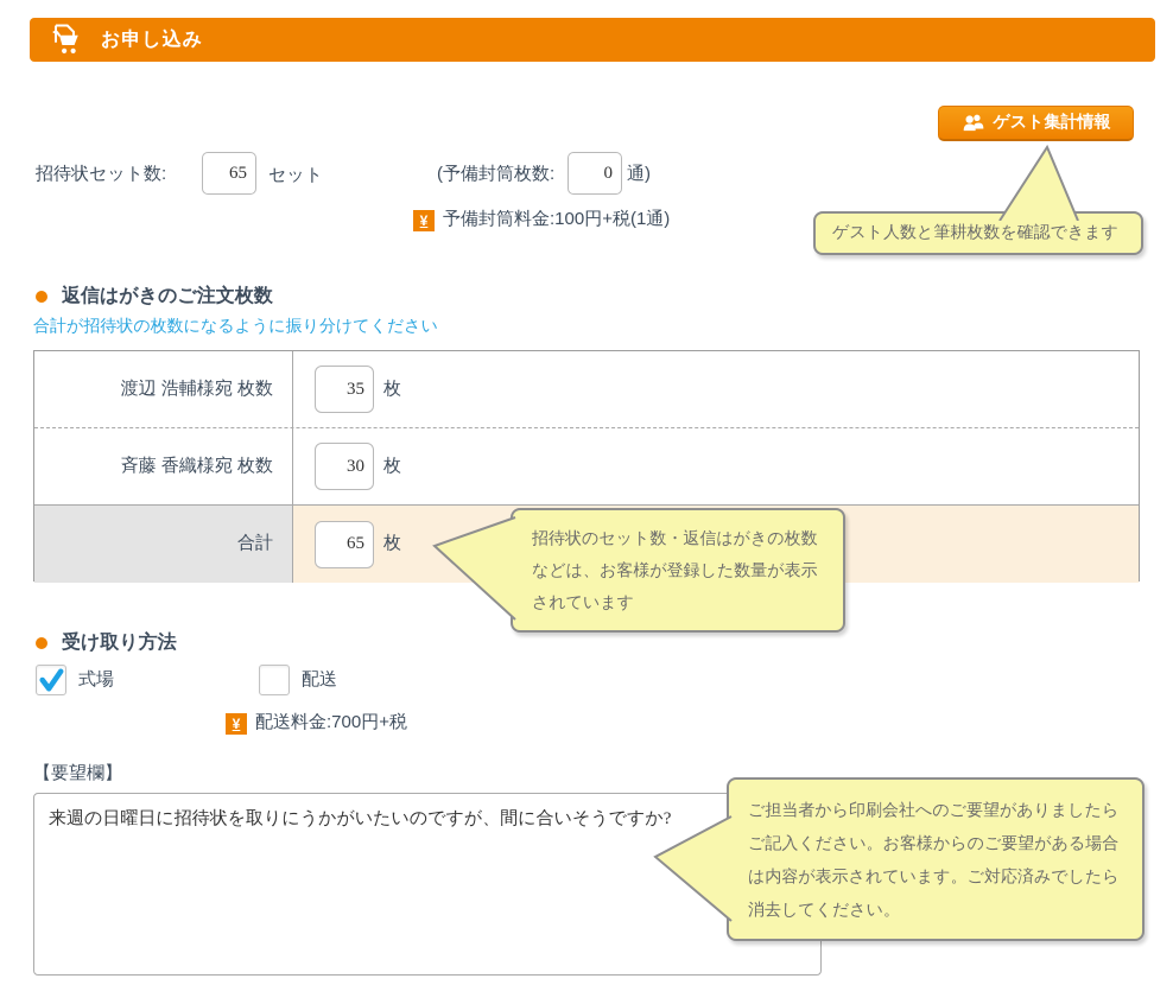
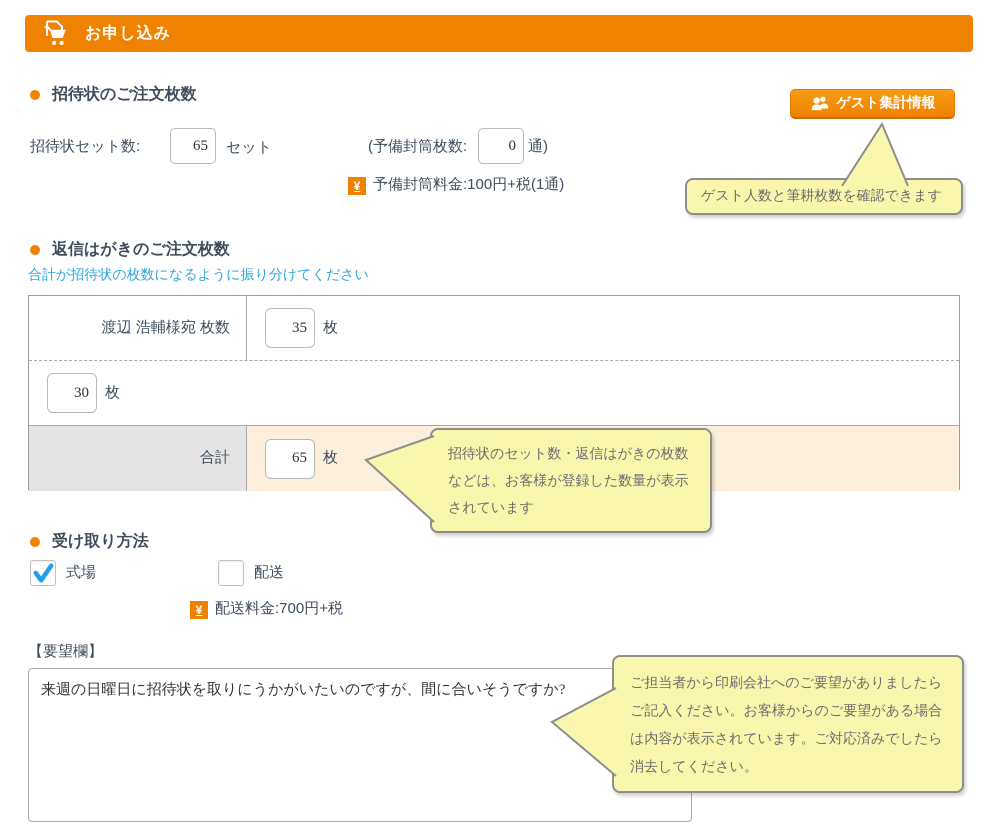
  お申し込み
+ 招待状のご注文枚数
  招待状セット数:
  65
  セット
  (予備封筒枚数:
  0
  通)
  ¥
  予備封筒料金:100円+税(1通)
  ゲスト集計情報
  ゲスト人数と筆耕枚数を確認できます
  返信はがきのご注文枚数
  合計が招待状の枚数になるように振り分けてください
  渡辺 浩輔様宛 枚数
  35
  枚
- 斉藤 香織様宛 枚数
  30
  枚
  合計
  65
  枚
  招待状のセット数・返信はがきの枚数などは、お客様が登録した数量が表示されています
  受け取り方法
  式場
  配送
  ¥
  配送料金:700円+税
  【要望欄】
  来週の日曜日に招待状を取りにうかがいたいのですが、間に合いそうですか?
  ご担当者から印刷会社へのご要望がありましたらご記入ください。お客様からのご要望がある場合は内容が表示されています。ご対応済みでしたら消去してください。
